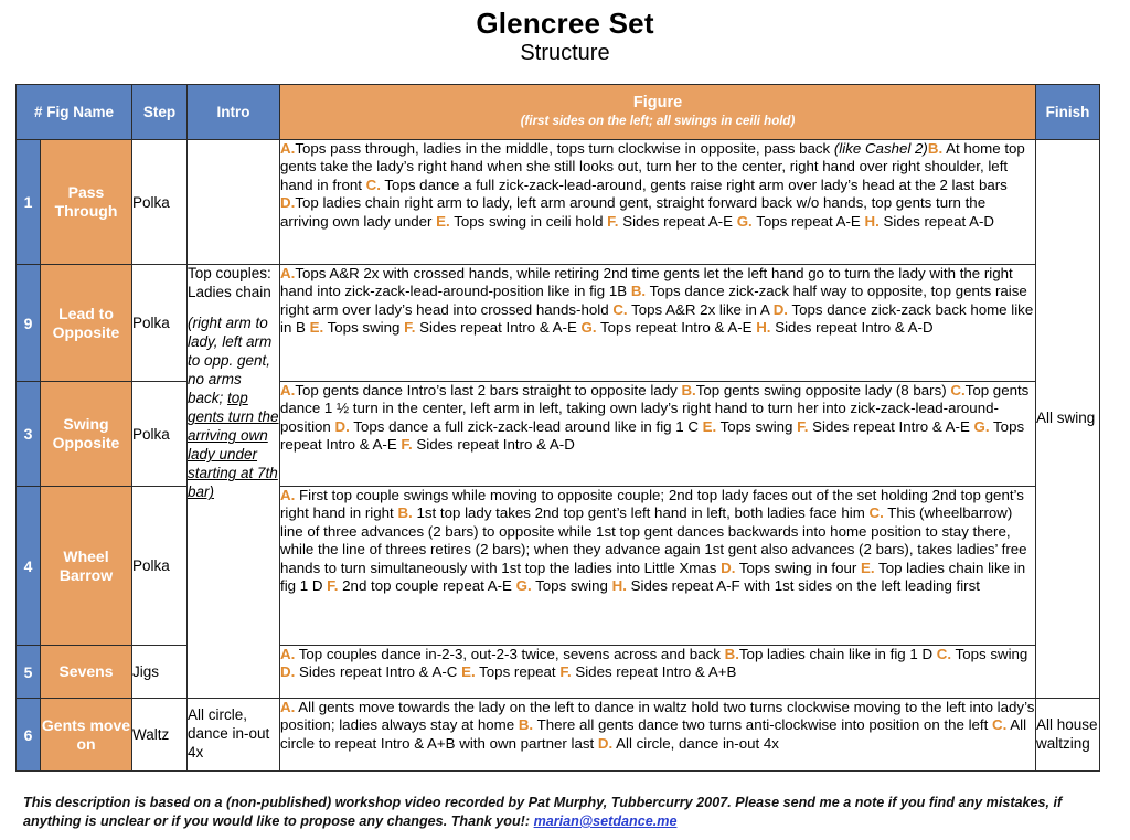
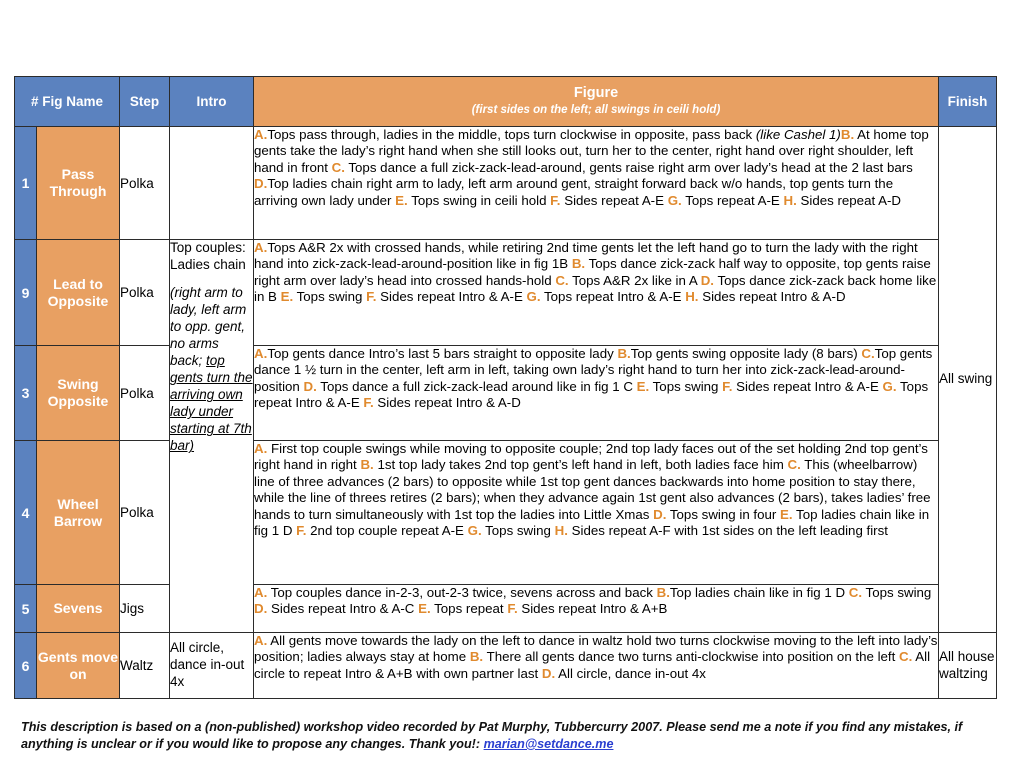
- Glencree Set
- Structure
  # Fig Name	Step	Intro	Figure (first sides on the left; all swings in ceili hold)	Finish
- 1	Pass Through	Polka		A.Tops pass through, ladies in the middle, tops turn clockwise in opposite, pass back (like Cashel 2)B. At home top gents take the lady’s right hand when she still looks out, turn her to the center, right hand over right shoulder, left hand in front C. Tops dance a full zick-zack-lead-around, gents raise right arm over lady’s head at the 2 last bars D.Top ladies chain right arm to lady, left arm around gent, straight forward back w/o hands, top gents turn the arriving own lady under E. Tops swing in ceili hold F. Sides repeat A-E G. Tops repeat A-E H. Sides repeat A-D	All swing
+ 1	Pass Through	Polka		A.Tops pass through, ladies in the middle, tops turn clockwise in opposite, pass back (like Cashel 1)B. At home top gents take the lady’s right hand when she still looks out, turn her to the center, right hand over right shoulder, left hand in front C. Tops dance a full zick-zack-lead-around, gents raise right arm over lady’s head at the 2 last bars D.Top ladies chain right arm to lady, left arm around gent, straight forward back w/o hands, top gents turn the arriving own lady under E. Tops swing in ceili hold F. Sides repeat A-E G. Tops repeat A-E H. Sides repeat A-D	All swing
  9	Lead to Opposite	Polka	Top couples: Ladies chain (right arm to lady, left arm to opp. gent, no arms back; top gents turn the arriving own lady under starting at 7th bar)	A.Tops A&R 2x with crossed hands, while retiring 2nd time gents let the left hand go to turn the lady with the right hand into zick-zack-lead-around-position like in fig 1B B. Tops dance zick-zack half way to opposite, top gents raise right arm over lady’s head into crossed hands-hold C. Tops A&R 2x like in A D. Tops dance zick-zack back home like in B E. Tops swing F. Sides repeat Intro & A-E G. Tops repeat Intro & A-E H. Sides repeat Intro & A-D
- 3	Swing Opposite	Polka	A.Top gents dance Intro’s last 2 bars straight to opposite lady B.Top gents swing opposite lady (8 bars) C.Top gents dance 1 ½ turn in the center, left arm in left, taking own lady’s right hand to turn her into zick-zack-lead-around-position D. Tops dance a full zick-zack-lead around like in fig 1 C E. Tops swing F. Sides repeat Intro & A-E G. Tops repeat Intro & A-E F. Sides repeat Intro & A-D
+ 3	Swing Opposite	Polka	A.Top gents dance Intro’s last 5 bars straight to opposite lady B.Top gents swing opposite lady (8 bars) C.Top gents dance 1 ½ turn in the center, left arm in left, taking own lady’s right hand to turn her into zick-zack-lead-around-position D. Tops dance a full zick-zack-lead around like in fig 1 C E. Tops swing F. Sides repeat Intro & A-E G. Tops repeat Intro & A-E F. Sides repeat Intro & A-D
  4	Wheel Barrow	Polka	A. First top couple swings while moving to opposite couple; 2nd top lady faces out of the set holding 2nd top gent’s right hand in right B. 1st top lady takes 2nd top gent’s left hand in left, both ladies face him C. This (wheelbarrow) line of three advances (2 bars) to opposite while 1st top gent dances backwards into home position to stay there, while the line of threes retires (2 bars); when they advance again 1st gent also advances (2 bars), takes ladies’ free hands to turn simultaneously with 1st top the ladies into Little Xmas D. Tops swing in four E. Top ladies chain like in fig 1 D F. 2nd top couple repeat A-E G. Tops swing H. Sides repeat A-F with 1st sides on the left leading first
  5	Sevens	Jigs	A. Top couples dance in-2-3, out-2-3 twice, sevens across and back B.Top ladies chain like in fig 1 D C. Tops swing D. Sides repeat Intro & A-C E. Tops repeat F. Sides repeat Intro & A+B
  6	Gents move on	Waltz	All circle, dance in-out 4x	A. All gents move towards the lady on the left to dance in waltz hold two turns clockwise moving to the left into lady’s position; ladies always stay at home B. There all gents dance two turns anti-clockwise into position on the left C. All circle to repeat Intro & A+B with own partner last D. All circle, dance in-out 4x	All house waltzing
  This description is based on a (non-published) workshop video recorded by Pat Murphy, Tubbercurry 2007. Please send me a note if you find any mistakes, if anything is unclear or if you would like to propose any changes. Thank you!: marian@setdance.me
